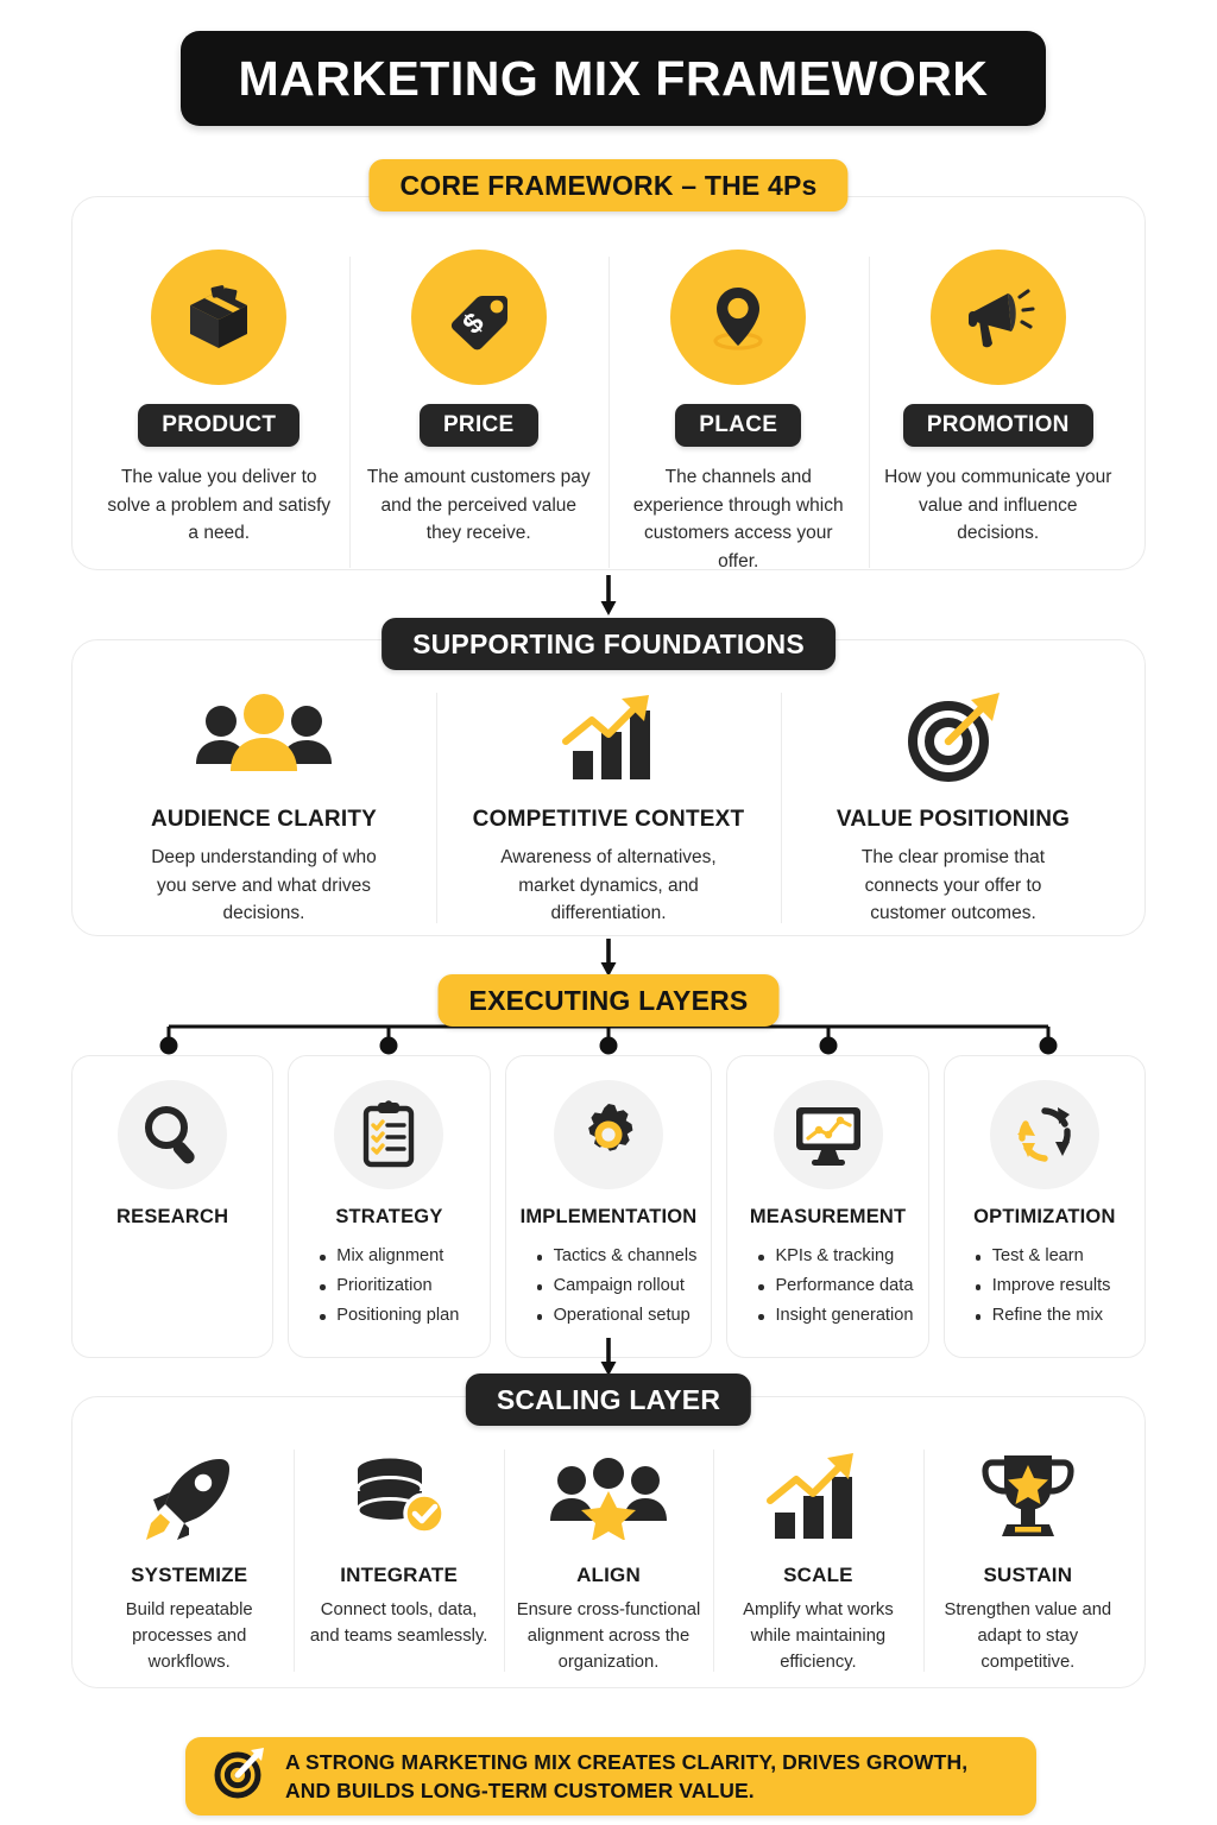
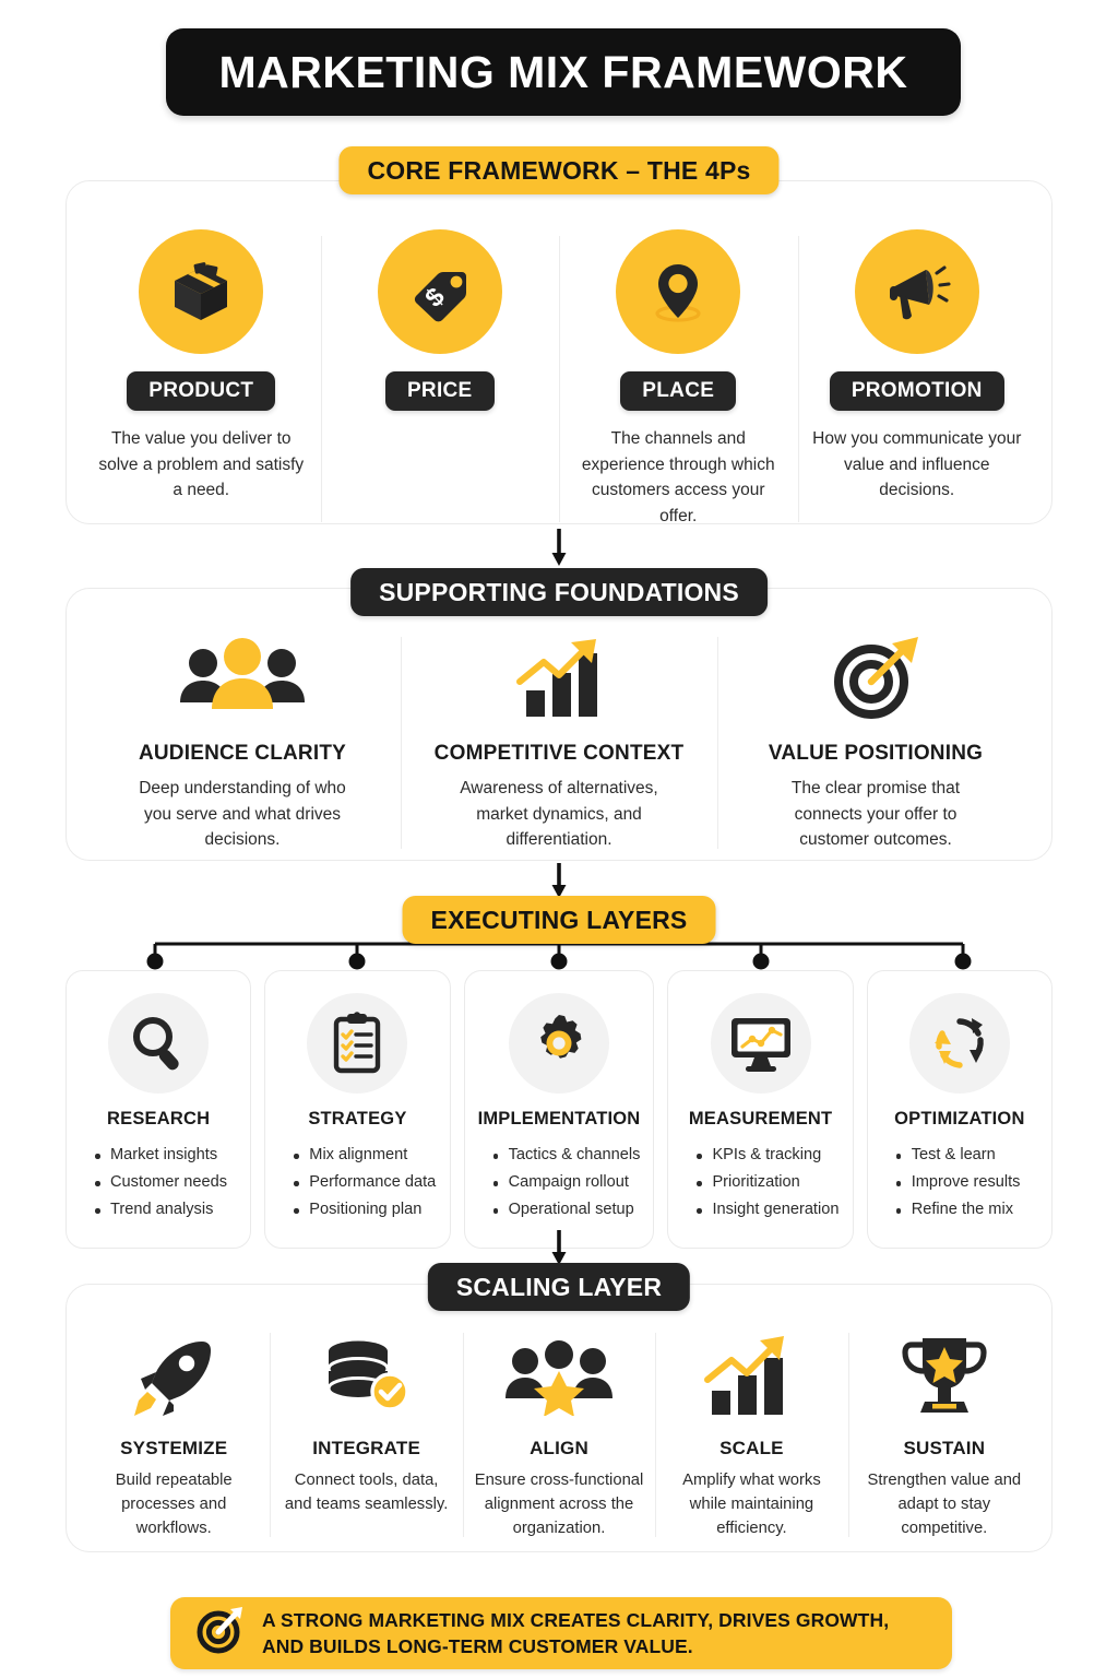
  MARKETING MIX FRAMEWORK
  CORE FRAMEWORK – THE 4Ps
  PRODUCT
  The value you deliver to solve a problem and satisfy a need.
  PRICE
- The amount customers pay and the perceived value they receive.
  PLACE
  The channels and experience through which customers access your offer.
  PROMOTION
  How you communicate your value and influence decisions.
  SUPPORTING FOUNDATIONS
  AUDIENCE CLARITY
  Deep understanding of who you serve and what drives decisions.
  COMPETITIVE CONTEXT
  Awareness of alternatives, market dynamics, and differentiation.
  VALUE POSITIONING
  The clear promise that connects your offer to customer outcomes.
  EXECUTING LAYERS
  RESEARCH
+ Market insights
+ Customer needs
+ Trend analysis
  STRATEGY
  Mix alignment
- Prioritization
+ Performance data
  Positioning plan
  IMPLEMENTATION
  Tactics & channels
  Campaign rollout
  Operational setup
  MEASUREMENT
  KPIs & tracking
- Performance data
+ Prioritization
  Insight generation
  OPTIMIZATION
  Test & learn
  Improve results
  Refine the mix
  SCALING LAYER
  SYSTEMIZE
  Build repeatable processes and workflows.
  INTEGRATE
  Connect tools, data, and teams seamlessly.
  ALIGN
  Ensure cross-functional alignment across the organization.
  SCALE
  Amplify what works while maintaining efficiency.
  SUSTAIN
  Strengthen value and adapt to stay competitive.
  A STRONG MARKETING MIX CREATES CLARITY, DRIVES GROWTH,
  AND BUILDS LONG-TERM CUSTOMER VALUE.
